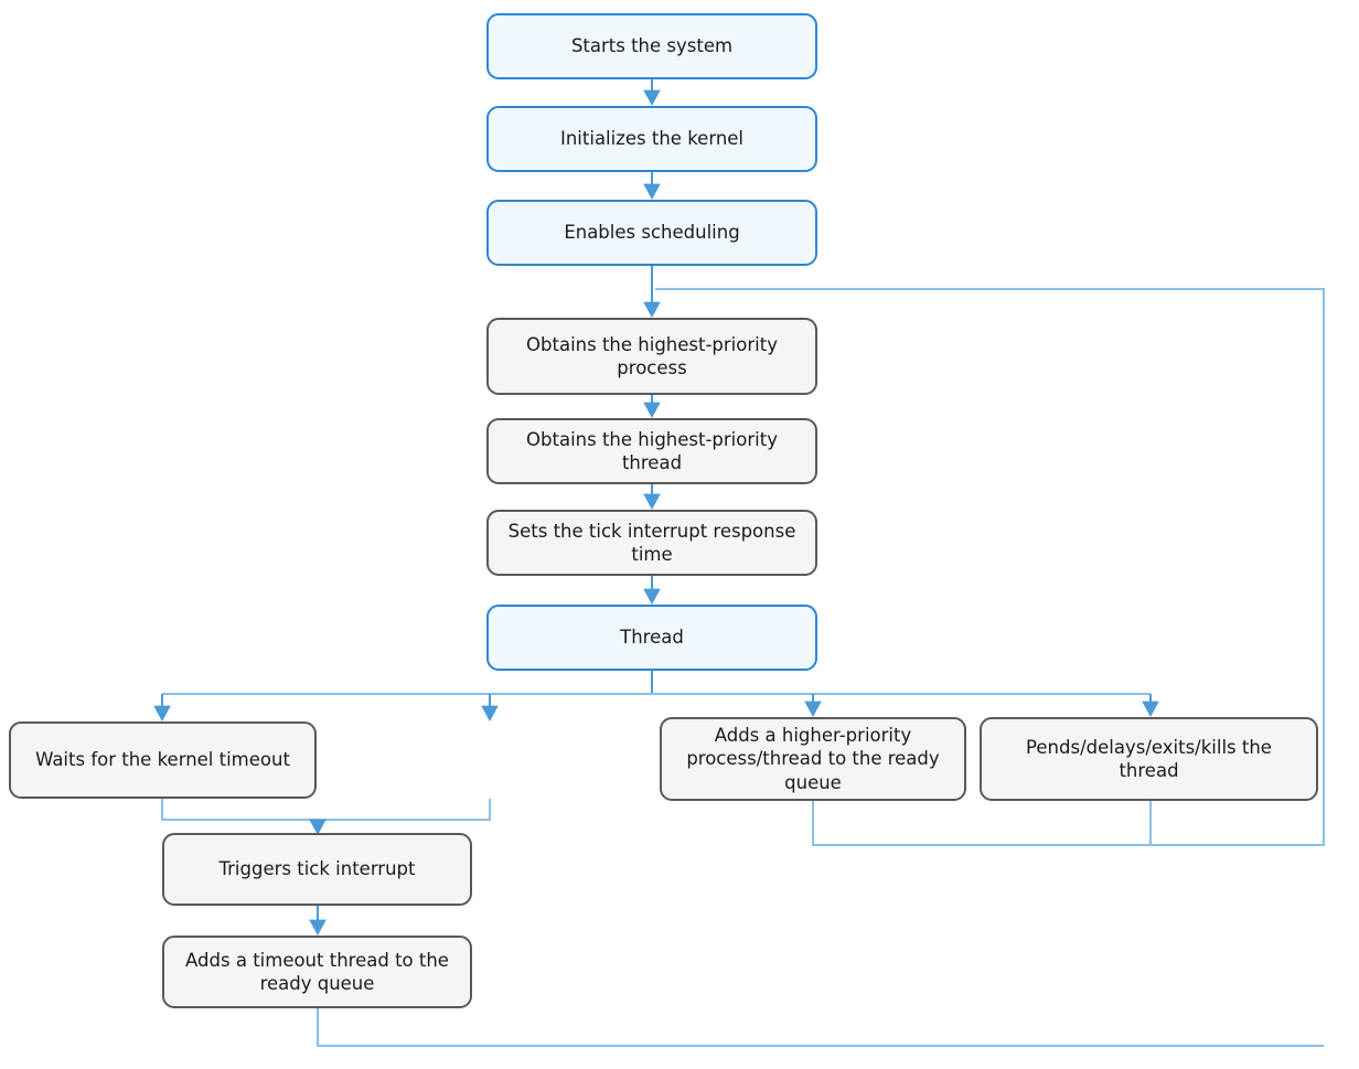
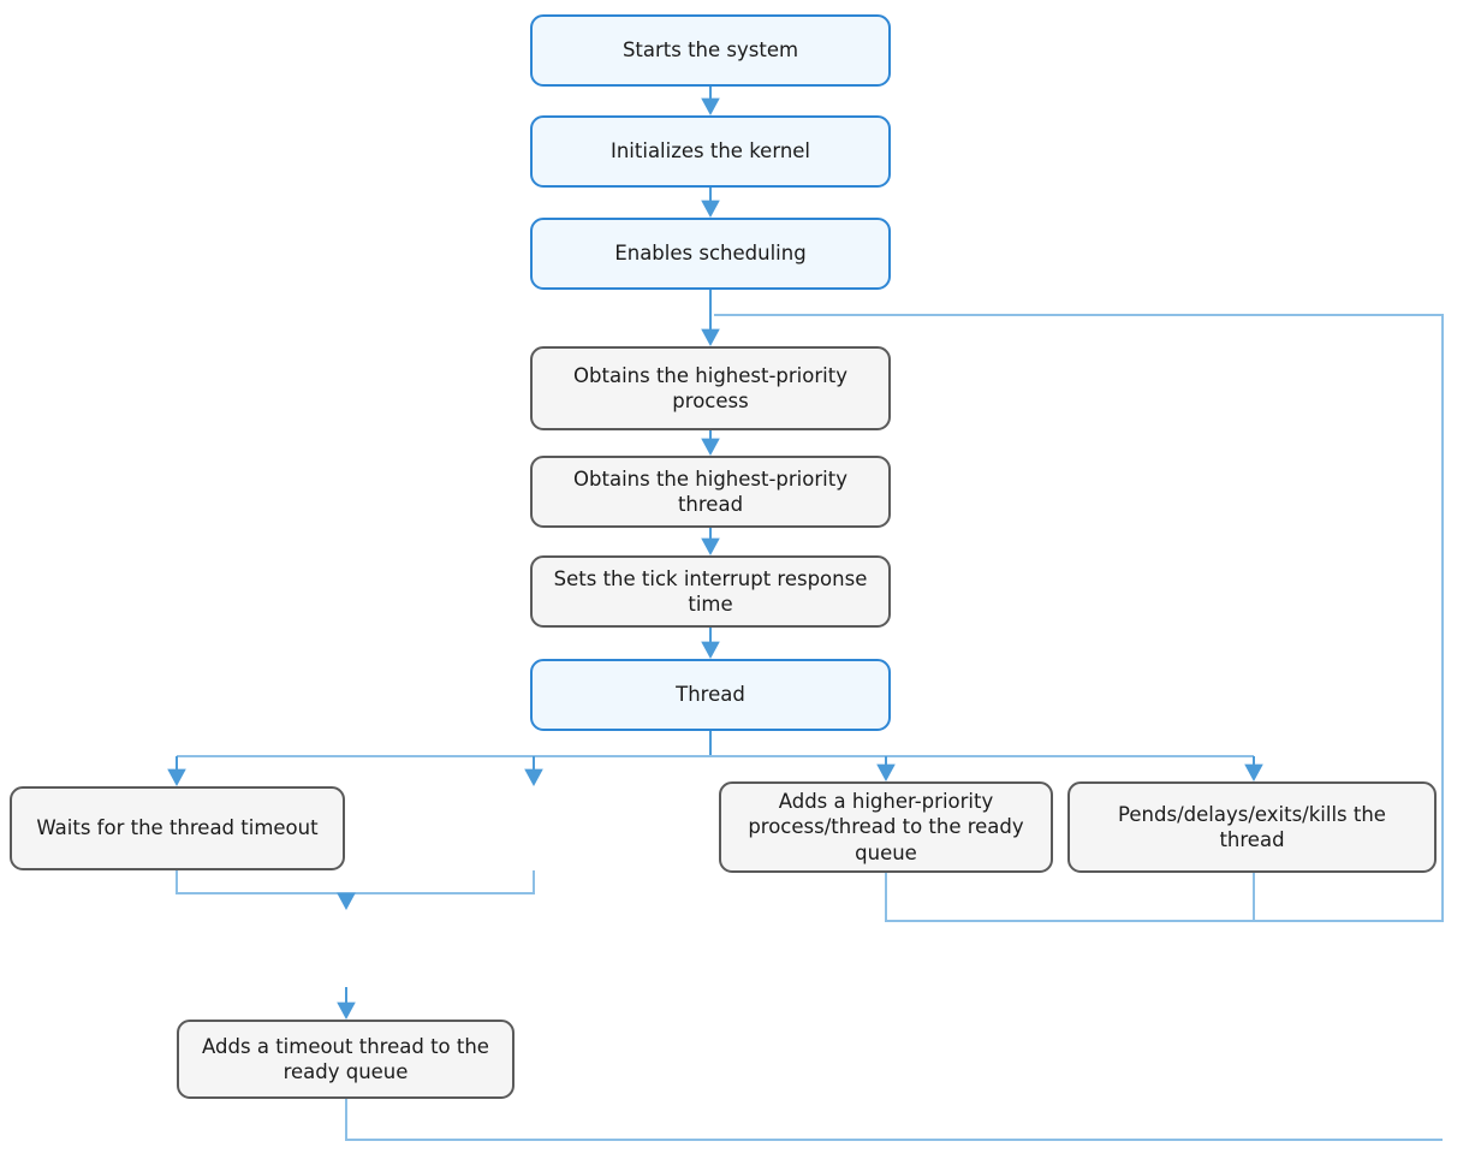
  Starts the system
  Initializes the kernel
  Enables scheduling
  Obtains the highest-priority
  process
  Obtains the highest-priority
  thread
  Sets the tick interrupt response
  time
  Thread
- Waits for the kernel timeout
+ Waits for the thread timeout
  Adds a higher-priority
  process/thread to the ready
  queue
  Pends/delays/exits/kills the
  thread
- Triggers tick interrupt
  Adds a timeout thread to the
  ready queue
